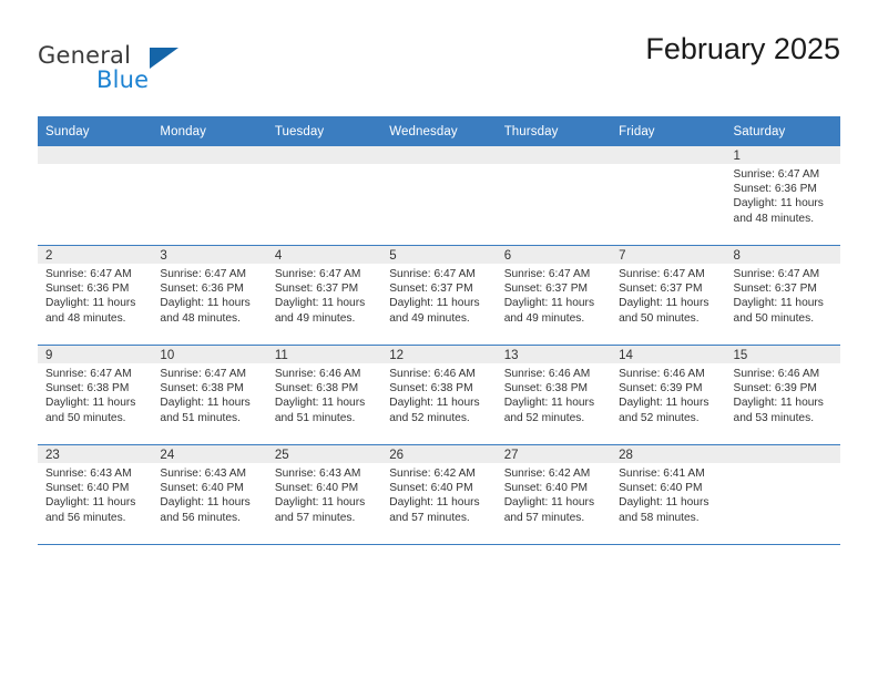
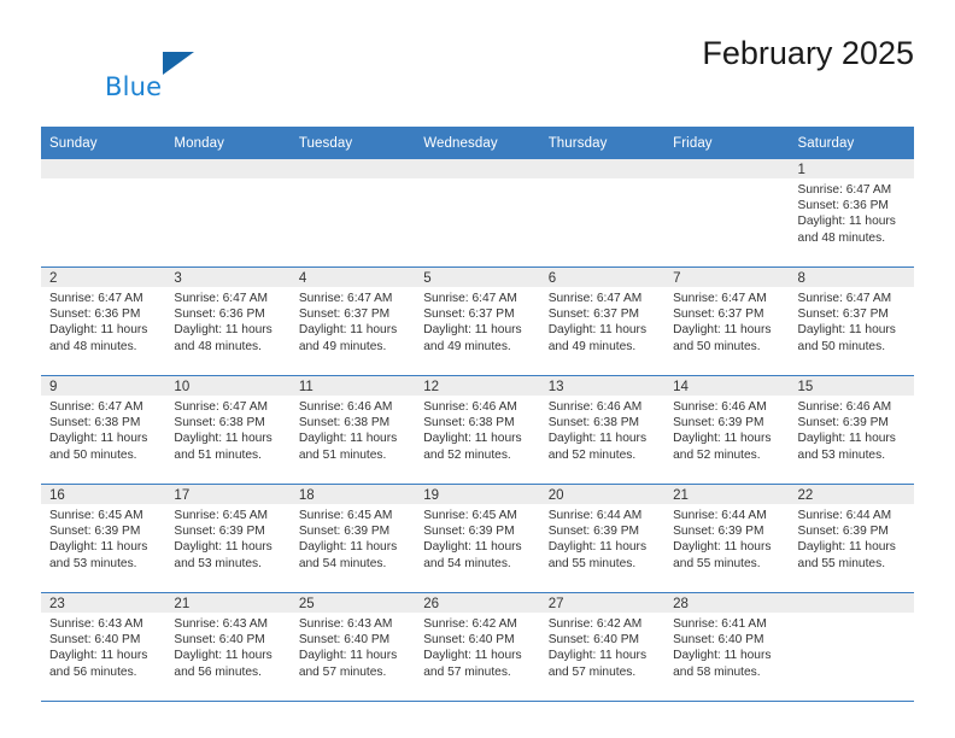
- General
  Blue
  February 2025
  Sunday	Monday	Tuesday	Wednesday	Thursday	Friday	Saturday
  						1Sunrise: 6:47 AMSunset: 6:36 PMDaylight: 11 hoursand 48 minutes.
  2Sunrise: 6:47 AMSunset: 6:36 PMDaylight: 11 hoursand 48 minutes.	3Sunrise: 6:47 AMSunset: 6:36 PMDaylight: 11 hoursand 48 minutes.	4Sunrise: 6:47 AMSunset: 6:37 PMDaylight: 11 hoursand 49 minutes.	5Sunrise: 6:47 AMSunset: 6:37 PMDaylight: 11 hoursand 49 minutes.	6Sunrise: 6:47 AMSunset: 6:37 PMDaylight: 11 hoursand 49 minutes.	7Sunrise: 6:47 AMSunset: 6:37 PMDaylight: 11 hoursand 50 minutes.	8Sunrise: 6:47 AMSunset: 6:37 PMDaylight: 11 hoursand 50 minutes.
  9Sunrise: 6:47 AMSunset: 6:38 PMDaylight: 11 hoursand 50 minutes.	10Sunrise: 6:47 AMSunset: 6:38 PMDaylight: 11 hoursand 51 minutes.	11Sunrise: 6:46 AMSunset: 6:38 PMDaylight: 11 hoursand 51 minutes.	12Sunrise: 6:46 AMSunset: 6:38 PMDaylight: 11 hoursand 52 minutes.	13Sunrise: 6:46 AMSunset: 6:38 PMDaylight: 11 hoursand 52 minutes.	14Sunrise: 6:46 AMSunset: 6:39 PMDaylight: 11 hoursand 52 minutes.	15Sunrise: 6:46 AMSunset: 6:39 PMDaylight: 11 hoursand 53 minutes.
+ 16Sunrise: 6:45 AMSunset: 6:39 PMDaylight: 11 hoursand 53 minutes.	17Sunrise: 6:45 AMSunset: 6:39 PMDaylight: 11 hoursand 53 minutes.	18Sunrise: 6:45 AMSunset: 6:39 PMDaylight: 11 hoursand 54 minutes.	19Sunrise: 6:45 AMSunset: 6:39 PMDaylight: 11 hoursand 54 minutes.	20Sunrise: 6:44 AMSunset: 6:39 PMDaylight: 11 hoursand 55 minutes.	21Sunrise: 6:44 AMSunset: 6:39 PMDaylight: 11 hoursand 55 minutes.	22Sunrise: 6:44 AMSunset: 6:39 PMDaylight: 11 hoursand 55 minutes.
- 23Sunrise: 6:43 AMSunset: 6:40 PMDaylight: 11 hoursand 56 minutes.	24Sunrise: 6:43 AMSunset: 6:40 PMDaylight: 11 hoursand 56 minutes.	25Sunrise: 6:43 AMSunset: 6:40 PMDaylight: 11 hoursand 57 minutes.	26Sunrise: 6:42 AMSunset: 6:40 PMDaylight: 11 hoursand 57 minutes.	27Sunrise: 6:42 AMSunset: 6:40 PMDaylight: 11 hoursand 57 minutes.	28Sunrise: 6:41 AMSunset: 6:40 PMDaylight: 11 hoursand 58 minutes.
+ 23Sunrise: 6:43 AMSunset: 6:40 PMDaylight: 11 hoursand 56 minutes.	21Sunrise: 6:43 AMSunset: 6:40 PMDaylight: 11 hoursand 56 minutes.	25Sunrise: 6:43 AMSunset: 6:40 PMDaylight: 11 hoursand 57 minutes.	26Sunrise: 6:42 AMSunset: 6:40 PMDaylight: 11 hoursand 57 minutes.	27Sunrise: 6:42 AMSunset: 6:40 PMDaylight: 11 hoursand 57 minutes.	28Sunrise: 6:41 AMSunset: 6:40 PMDaylight: 11 hoursand 58 minutes.
